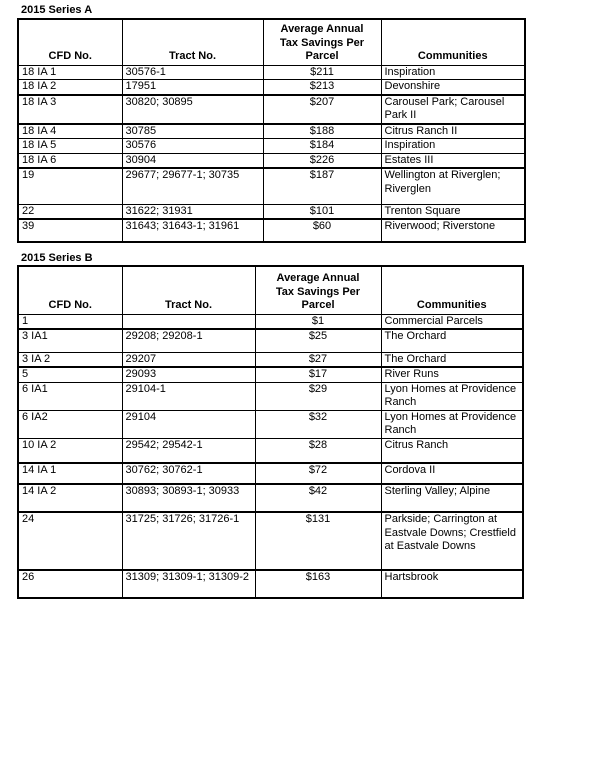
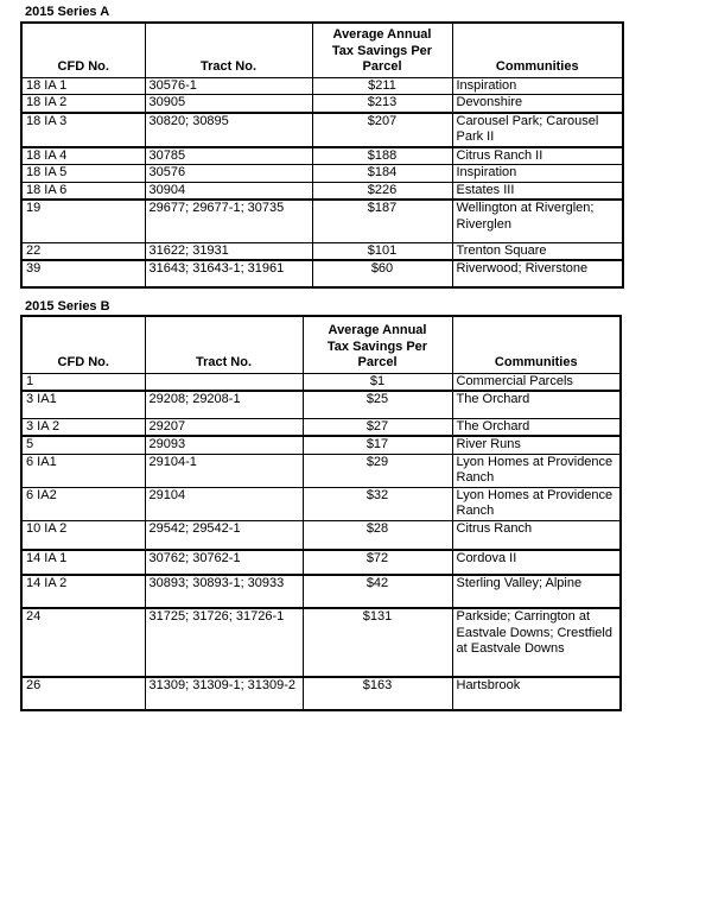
  2015 Series A
  CFD No.	Tract No.	Average Annual Tax Savings Per Parcel	Communities
  18 IA 1	30576-1	$211	Inspiration
- 18 IA 2	17951	$213	Devonshire
+ 18 IA 2	30905	$213	Devonshire
  18 IA 3	30820; 30895	$207	Carousel Park; Carousel Park II
  18 IA 4	30785	$188	Citrus Ranch II
  18 IA 5	30576	$184	Inspiration
  18 IA 6	30904	$226	Estates III
  19	29677; 29677-1; 30735	$187	Wellington at Riverglen; Riverglen
  22	31622; 31931	$101	Trenton Square
  39	31643; 31643-1; 31961	$60	Riverwood; Riverstone
  2015 Series B
  CFD No.	Tract No.	Average Annual Tax Savings Per Parcel	Communities
  1		$1	Commercial Parcels
  3 IA1	29208; 29208-1	$25	The Orchard
  3 IA 2	29207	$27	The Orchard
  5	29093	$17	River Runs
  6 IA1	29104-1	$29	Lyon Homes at Providence Ranch
  6 IA2	29104	$32	Lyon Homes at Providence Ranch
  10 IA 2	29542; 29542-1	$28	Citrus Ranch
  14 IA 1	30762; 30762-1	$72	Cordova II
  14 IA 2	30893; 30893-1; 30933	$42	Sterling Valley; Alpine
  24	31725; 31726; 31726-1	$131	Parkside; Carrington at Eastvale Downs; Crestfield at Eastvale Downs
  26	31309; 31309-1; 31309-2	$163	Hartsbrook
